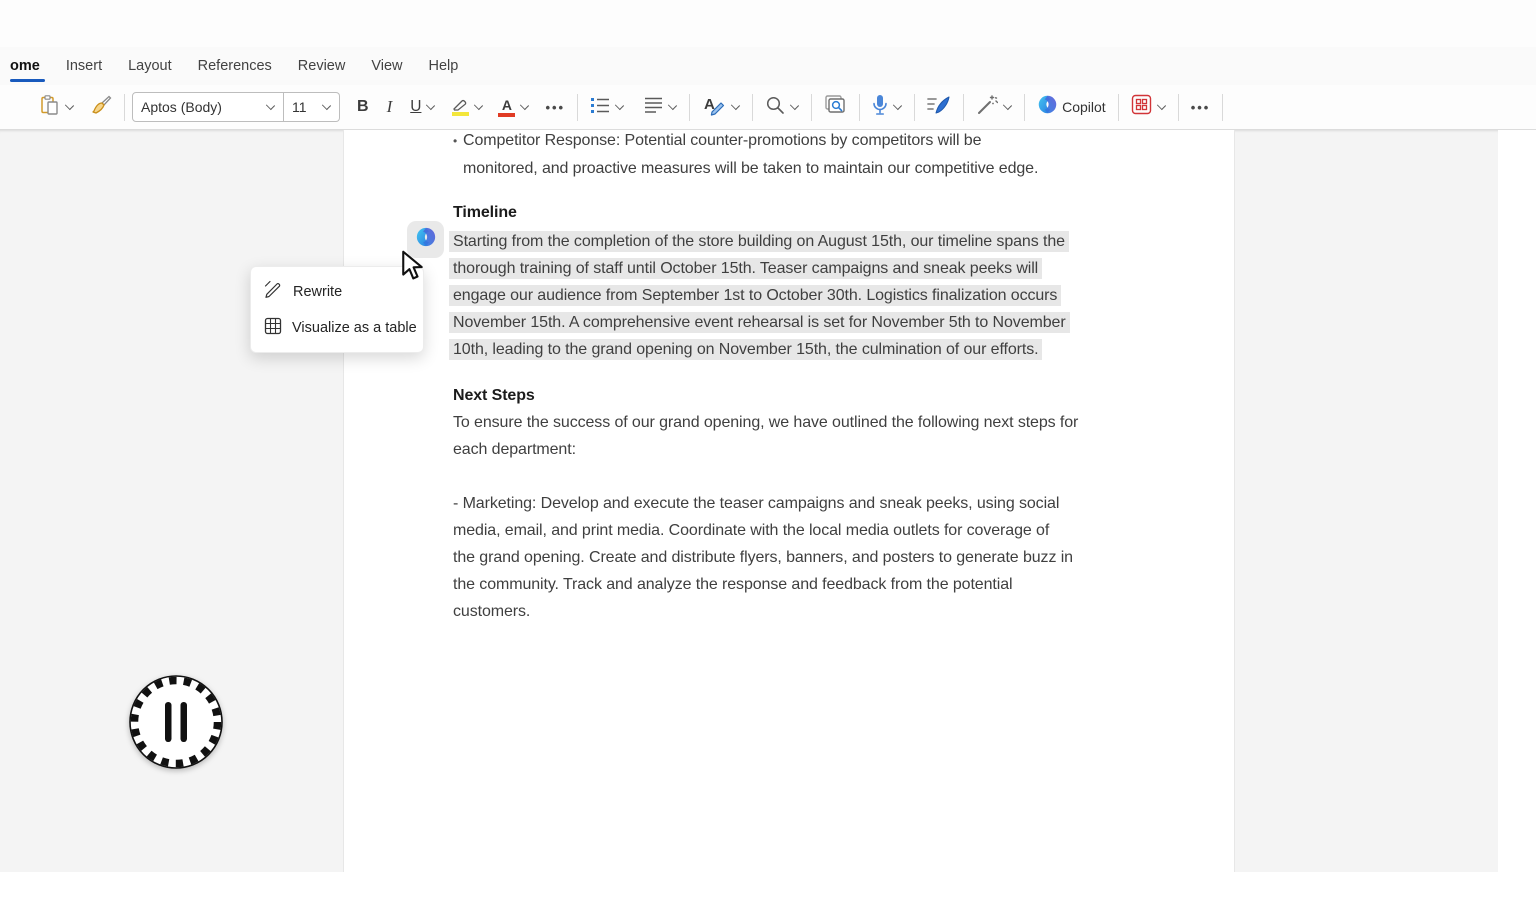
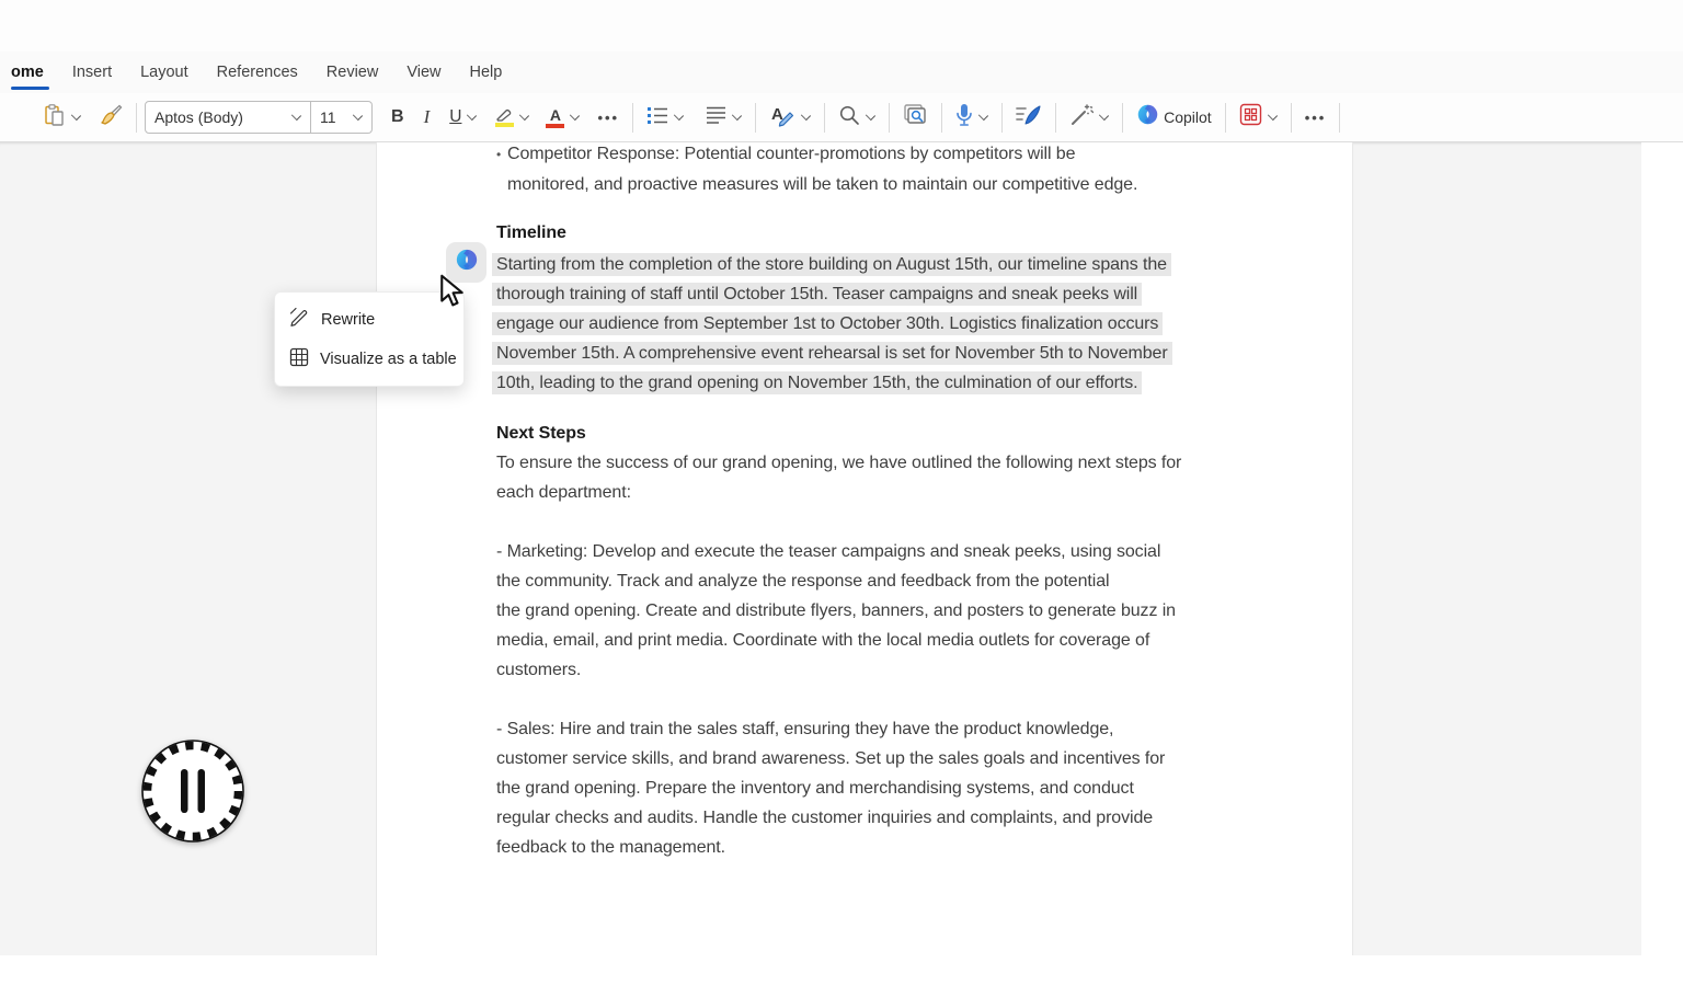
  ome
  Insert
  Layout
  References
  Review
  View
  Help
  Aptos (Body)
  11
  B
  I
  U
  A
  •••
  A
  Copilot
  •••
  • Competitor Response: Potential counter-promotions by competitors will be
  monitored, and proactive measures will be taken to maintain our competitive edge.
  Timeline
  Starting from the completion of the store building on August 15th, our timeline spans the
  thorough training of staff until October 15th. Teaser campaigns and sneak peeks will
  engage our audience from September 1st to October 30th. Logistics finalization occurs
  November 15th. A comprehensive event rehearsal is set for November 5th to November
  10th, leading to the grand opening on November 15th, the culmination of our efforts.
  Next Steps
  To ensure the success of our grand opening, we have outlined the following next steps for
  each department:
  - Marketing: Develop and execute the teaser campaigns and sneak peeks, using social
- media, email, and print media. Coordinate with the local media outlets for coverage of
+ the community. Track and analyze the response and feedback from the potential
  the grand opening. Create and distribute flyers, banners, and posters to generate buzz in
- the community. Track and analyze the response and feedback from the potential
+ media, email, and print media. Coordinate with the local media outlets for coverage of
  customers.
+ - Sales: Hire and train the sales staff, ensuring they have the product knowledge,
+ customer service skills, and brand awareness. Set up the sales goals and incentives for
+ the grand opening. Prepare the inventory and merchandising systems, and conduct
+ regular checks and audits. Handle the customer inquiries and complaints, and provide
+ feedback to the management.
  Rewrite
  Visualize as a table
